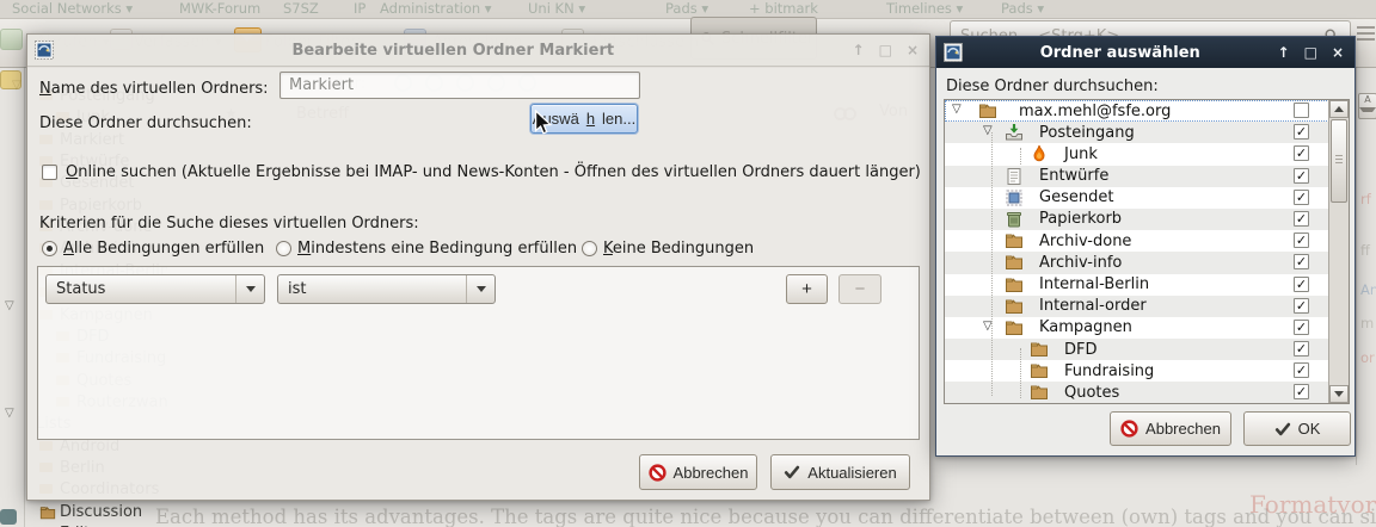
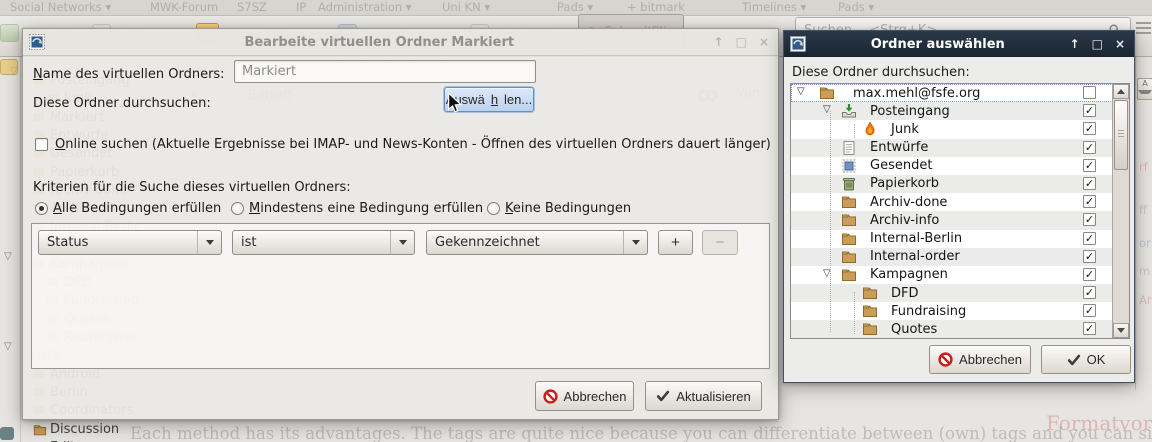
  Social Networks ▾
  MWK-Forum
  S7SZ
  IP
  Administration ▾
  Uni KN ▾
  Pads ▾
  + bitmark
  Timelines ▾
  Pads ▾
  Schnellfilter
  rufen ▾
  Verfassen ▾
  Folder Filters
  Adressbuch
  Entschlüsseln
  lter:
  ★
  Posteingang
  Junk
  Entwürfe
  Gesendet
  Archiv-done
  Archiv-info
  Internal-Berlin
  Lists
  Android
  Discussion
  ▽
  ▽
  ▽
  A
  rf
  ff
- An
+ or
  m
- or
+ An
  Each method has its advantages. The tags are quite nice because you can differentiate between (own) tags and you can
  Bearbeite virtuellen Ordner Markiert
  ↑
  □
  ×
  Name des virtuellen Ordners:
  Markiert
  Diese Ordner durchsuchen:
  uswä
  h
  len...
  Online suchen (Aktuelle Ergebnisse bei IMAP- und News-Konten - Öffnen des virtuellen Ordners dauert länger)
  Kriterien für die Suche dieses virtuellen Ordners:
  Alle Bedingungen erfüllen
  Mindestens eine Bedingung erfüllen
  Keine Bedingungen
  Status
  ist
+ Gekennzeichnet
  +
  −
  Abbrechen
  Aktualisieren
  Ordner auswählen
  ↑
  □
  ×
  Diese Ordner durchsuchen:
  ▽
  max.mehl@fsfe.org
  ▽
  Posteingang
  ✓
  Junk
  ✓
  Entwürfe
  ✓
  Gesendet
  ✓
  Papierkorb
  ✓
  Archiv-done
  ✓
  Archiv-info
  ✓
  Internal-Berlin
  ✓
  Internal-order
  ✓
  ▽
  Kampagnen
  ✓
  DFD
  ✓
  Fundraising
  ✓
  Quotes
  ✓
  Abbrechen
  OK
